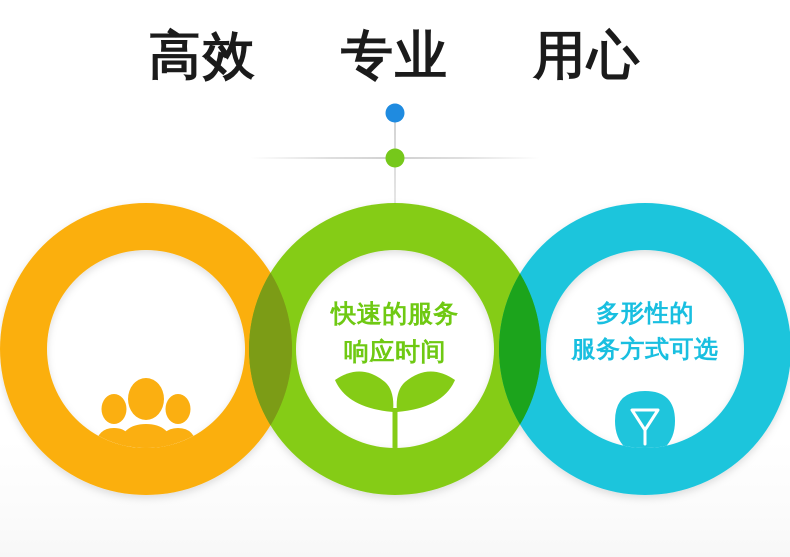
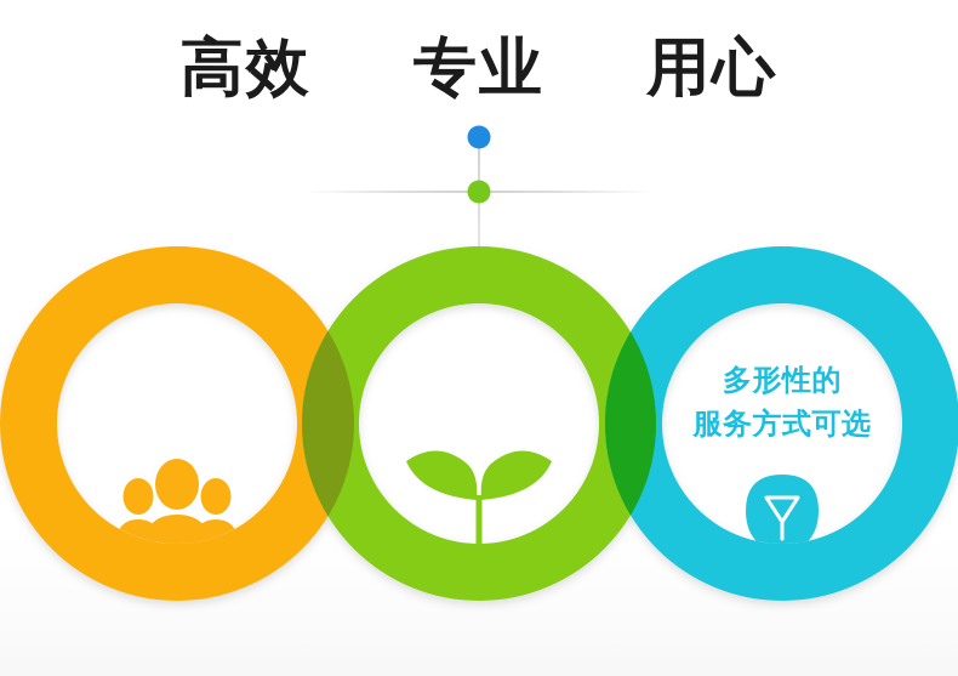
- 快速的服务
- 响应时间
  多形性的
  服务方式可选
